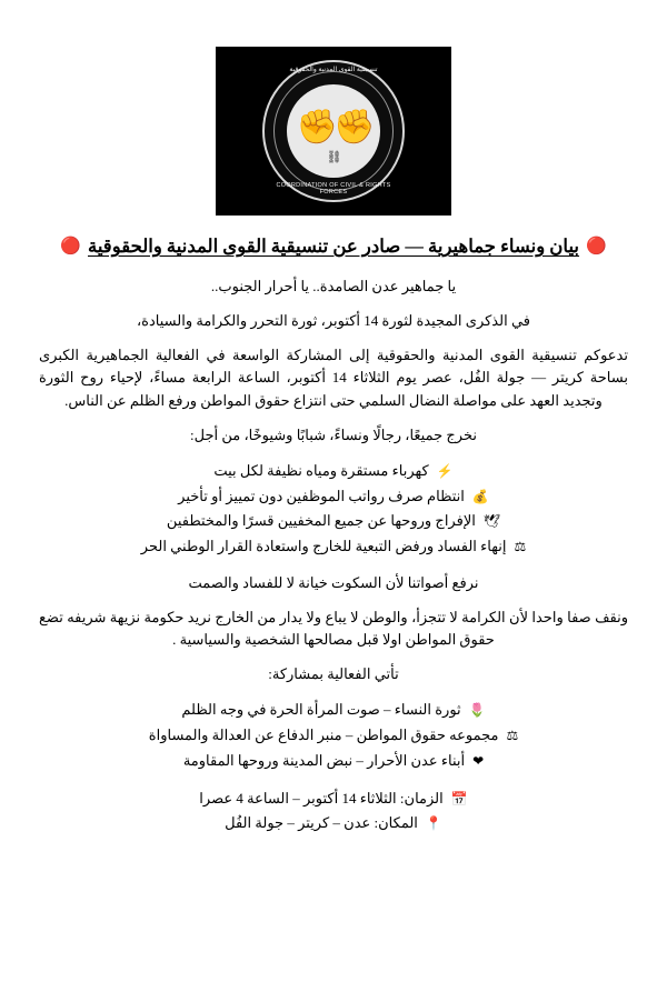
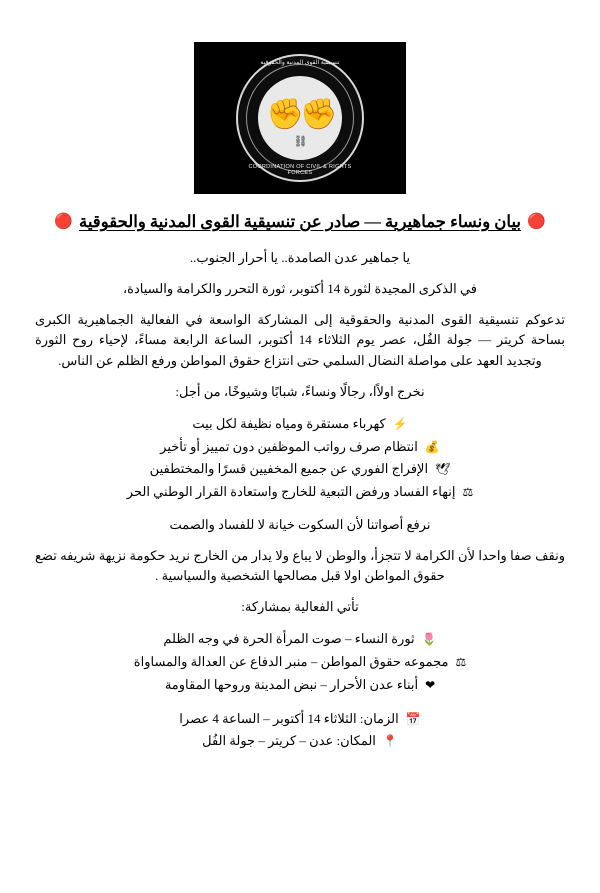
  ✊✊
  ⛓
  🔴
  بيان ونساء جماهيرية — صادر عن تنسيقية القوى المدنية والحقوقية
  🔴
  يا جماهير عدن الصامدة.. يا أحرار الجنوب..
  في الذكرى المجيدة لثورة 14 أكتوبر، ثورة التحرر والكرامة والسيادة،
  تدعوكم تنسيقية القوى المدنية والحقوقية إلى المشاركة الواسعة في الفعالية الجماهيرية الكبرى بساحة كريتر — جولة الفُل، عصر يوم الثلاثاء 14 أكتوبر، الساعة الرابعة مساءً، لإحياء روح الثورة وتجديد العهد على مواصلة النضال السلمي حتى انتزاع حقوق المواطن ورفع الظلم عن الناس.
- نخرج جميعًا، رجالًا ونساءً، شبابًا وشيوخًا، من أجل:
+ نخرج اولاًا، رجالًا ونساءً، شبابًا وشيوخًا، من أجل:
  ⚡
  كهرباء مستقرة ومياه نظيفة لكل بيت
  💰
  انتظام صرف رواتب الموظفين دون تمييز أو تأخير
  🕊
- الإفراج وروحها عن جميع المخفيين قسرًا والمختطفين
+ الإفراج الفوري عن جميع المخفيين قسرًا والمختطفين
  ⚖
  إنهاء الفساد ورفض التبعية للخارج واستعادة القرار الوطني الحر
  نرفع أصواتنا لأن السكوت خيانة لا للفساد والصمت
  ونقف صفا واحدا لأن الكرامة لا تتجزأ، والوطن لا يباع ولا يدار من الخارج نريد حكومة نزيهة شريفه تضع حقوق المواطن اولا قبل مصالحها الشخصية والسياسية .
  تأتي الفعالية بمشاركة:
  🌷
  ثورة النساء – صوت المرأة الحرة في وجه الظلم
  ⚖
  مجموعه حقوق المواطن – منبر الدفاع عن العدالة والمساواة
  ❤
  أبناء عدن الأحرار – نبض المدينة وروحها المقاومة
  📅
  الزمان: الثلاثاء 14 أكتوبر – الساعة 4 عصرا
  📍
  المكان: عدن – كريتر – جولة الفُل
